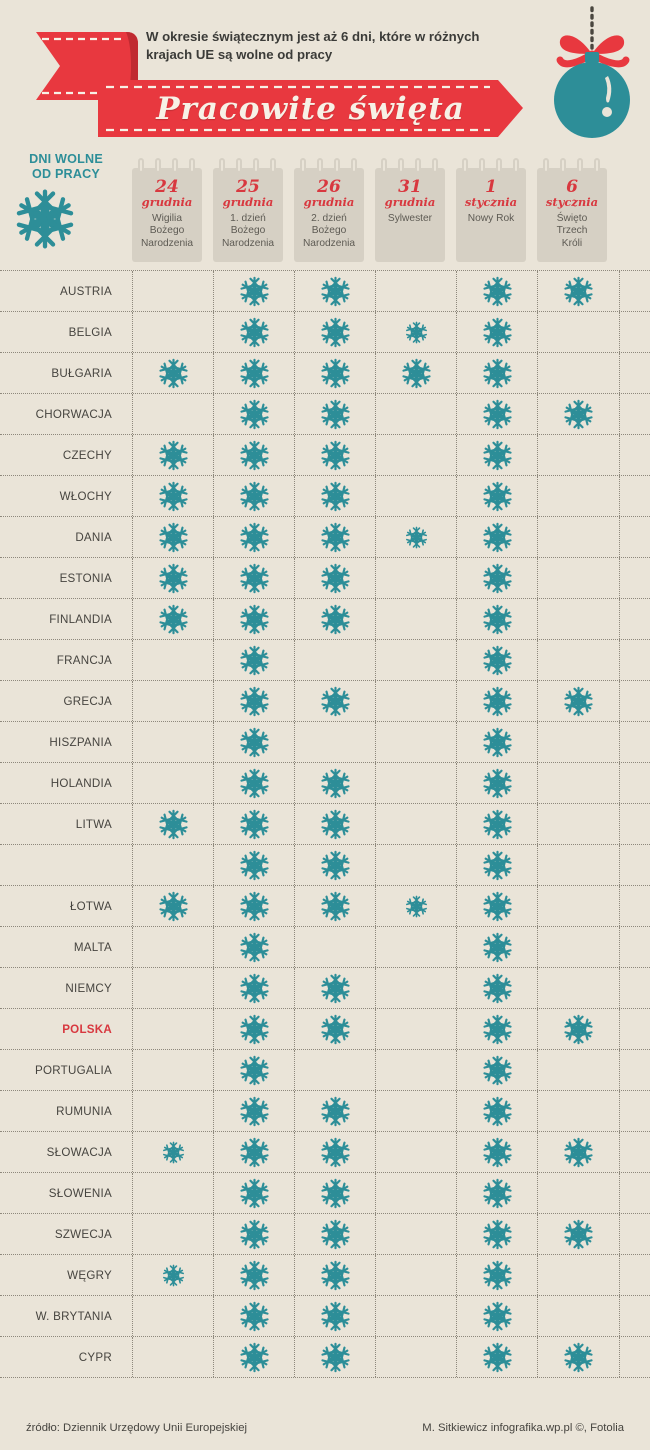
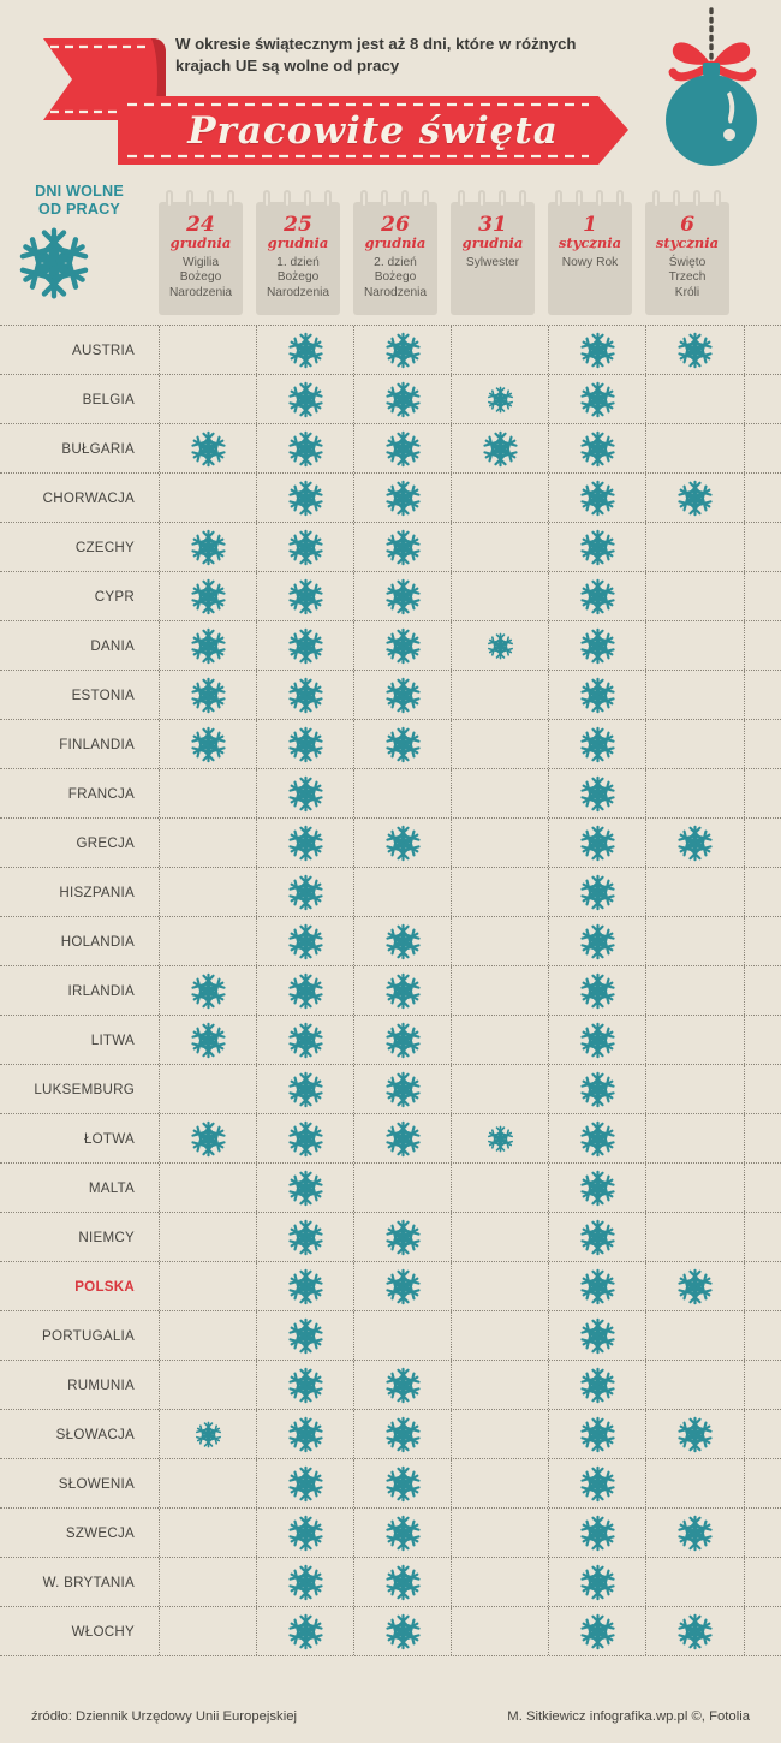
- W okresie świątecznym jest aż 6 dni, które w różnych krajach UE są wolne od pracy
+ W okresie świątecznym jest aż 8 dni, które w różnych krajach UE są wolne od pracy
  Pracowite święta
  DNI WOLNE
  OD PRACY
  24
  grudnia
  Wigilia
  Bożego
  Narodzenia
  25
  grudnia
  1. dzień
  Bożego
  Narodzenia
  26
  grudnia
  2. dzień
  Bożego
  Narodzenia
  31
  grudnia
  Sylwester
  1
  stycznia
  Nowy Rok
  6
  stycznia
  Święto
  Trzech
  Króli
  AUSTRIA
  BELGIA
  BUŁGARIA
  CHORWACJA
  CZECHY
- WŁOCHY
+ CYPR
  DANIA
  ESTONIA
  FINLANDIA
  FRANCJA
  GRECJA
  HISZPANIA
  HOLANDIA
+ IRLANDIA
  LITWA
+ LUKSEMBURG
  ŁOTWA
  MALTA
  NIEMCY
  POLSKA
  PORTUGALIA
  RUMUNIA
  SŁOWACJA
  SŁOWENIA
  SZWECJA
- WĘGRY
  W. BRYTANIA
- CYPR
+ WŁOCHY
  źródło: Dziennik Urzędowy Unii Europejskiej
  M. Sitkiewicz infografika.wp.pl ©, Fotolia
